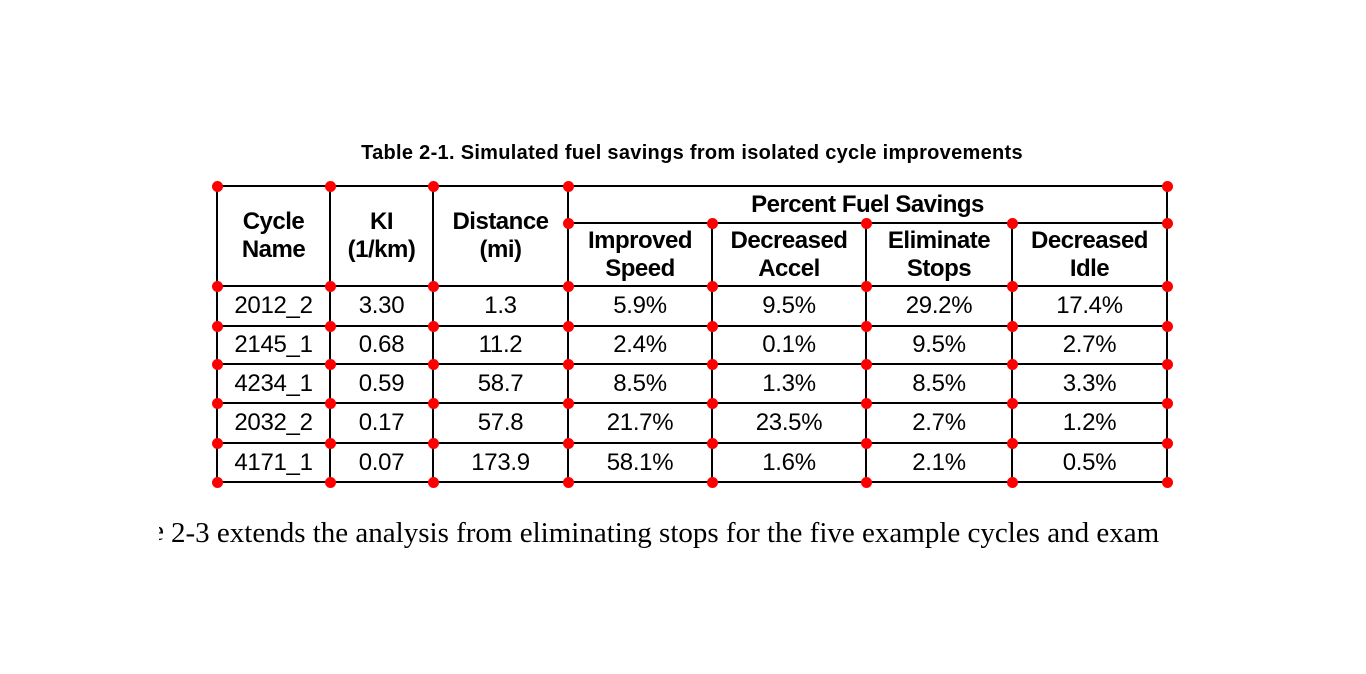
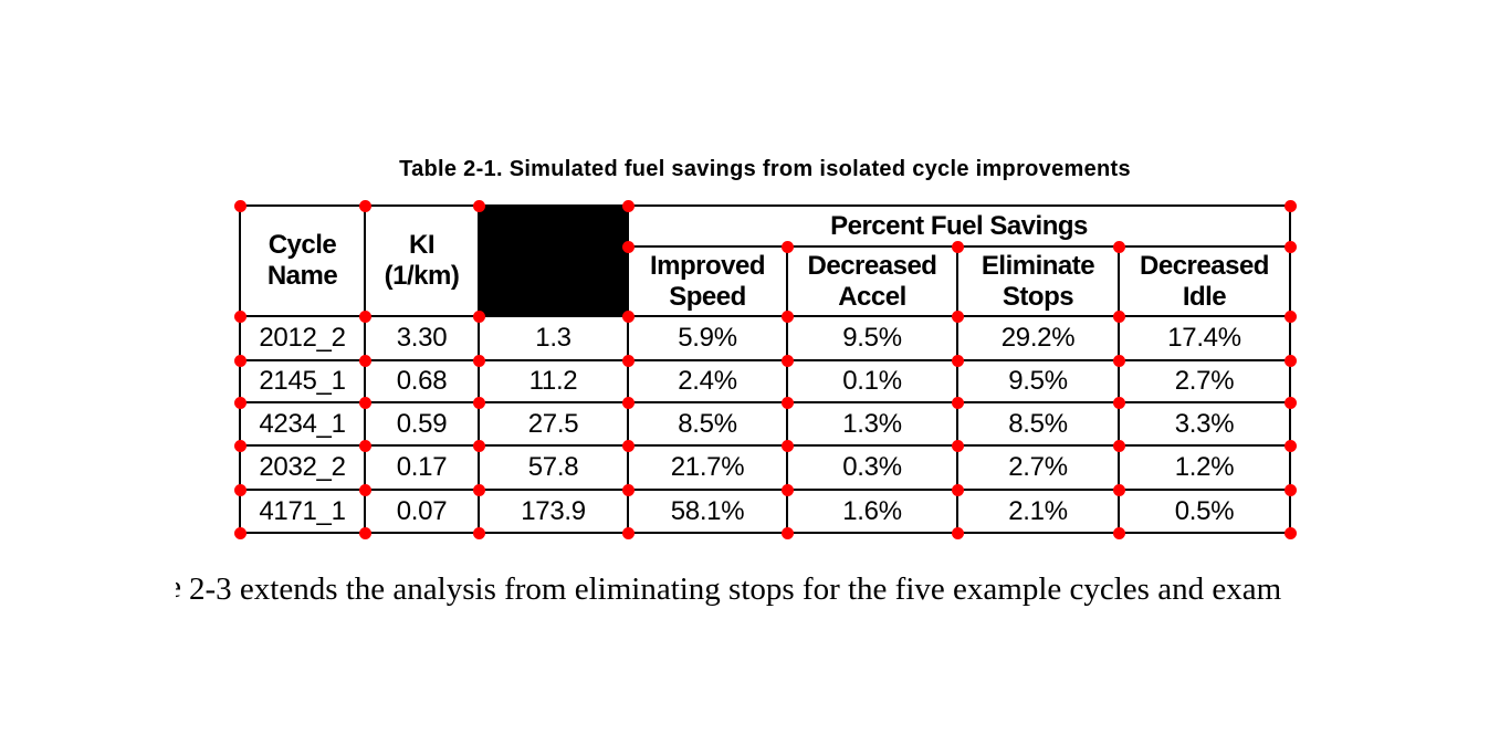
  Table 2-1. Simulated fuel savings from isolated cycle improvements
  Cycle
  Name
  KI
  (1/km)
- Distance
- (mi)
  Percent Fuel Savings
  Improved
  Speed
  Decreased
  Accel
  Eliminate
  Stops
  Decreased
  Idle
  2012_2
  3.30
  1.3
  5.9%
  9.5%
  29.2%
  17.4%
  2145_1
  0.68
  11.2
  2.4%
  0.1%
  9.5%
  2.7%
  4234_1
  0.59
- 58.7
+ 27.5
  8.5%
  1.3%
  8.5%
  3.3%
  2032_2
  0.17
  57.8
  21.7%
- 23.5%
+ 0.3%
  2.7%
  1.2%
  4171_1
  0.07
  173.9
  58.1%
  1.6%
  2.1%
  0.5%
  2-3 extends the analysis from eliminating stops for the five example cycles and exam
